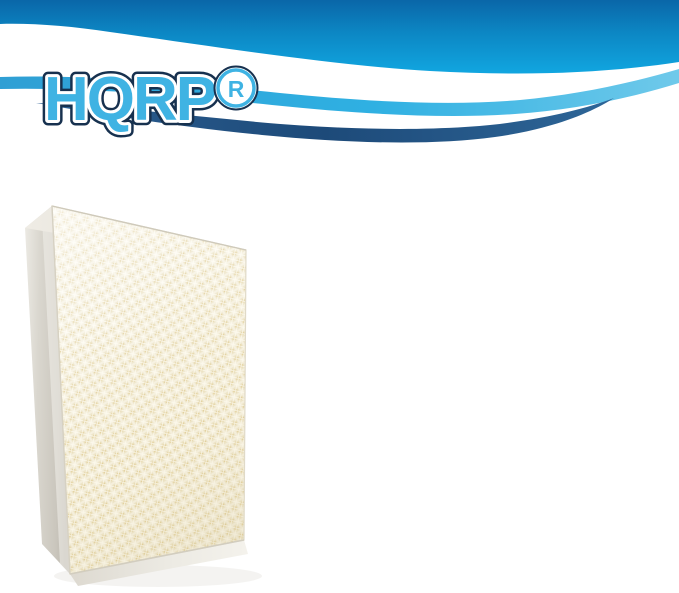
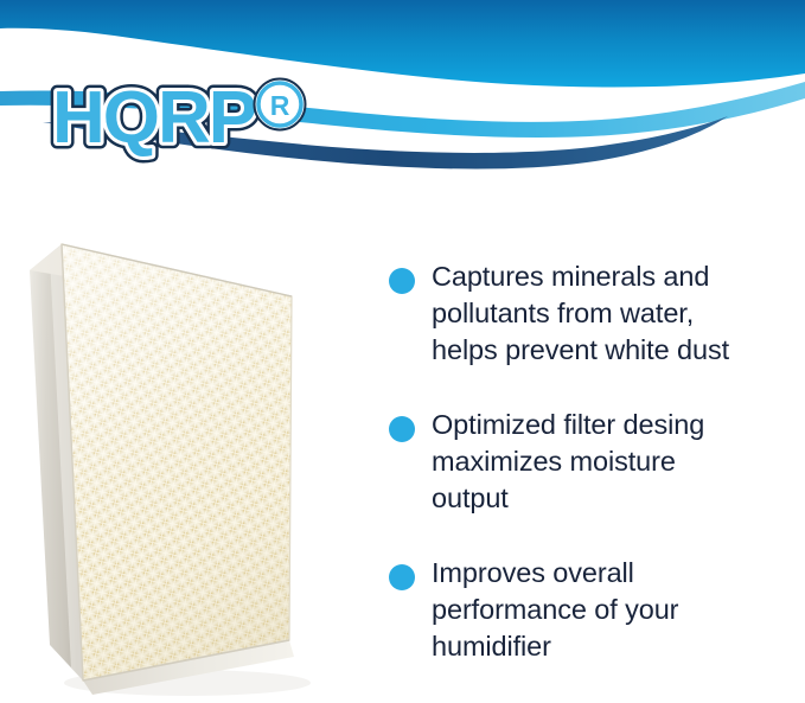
  HQRP
  R
+ Captures minerals and
+ pollutants from water,
+ helps prevent white dust
+ Optimized filter desing
+ maximizes moisture
+ output
+ Improves overall
+ performance of your
+ humidifier
